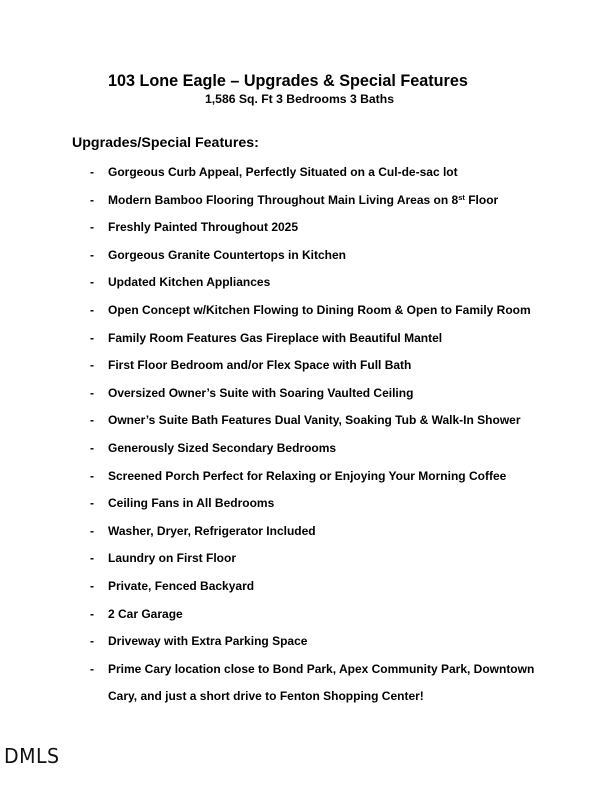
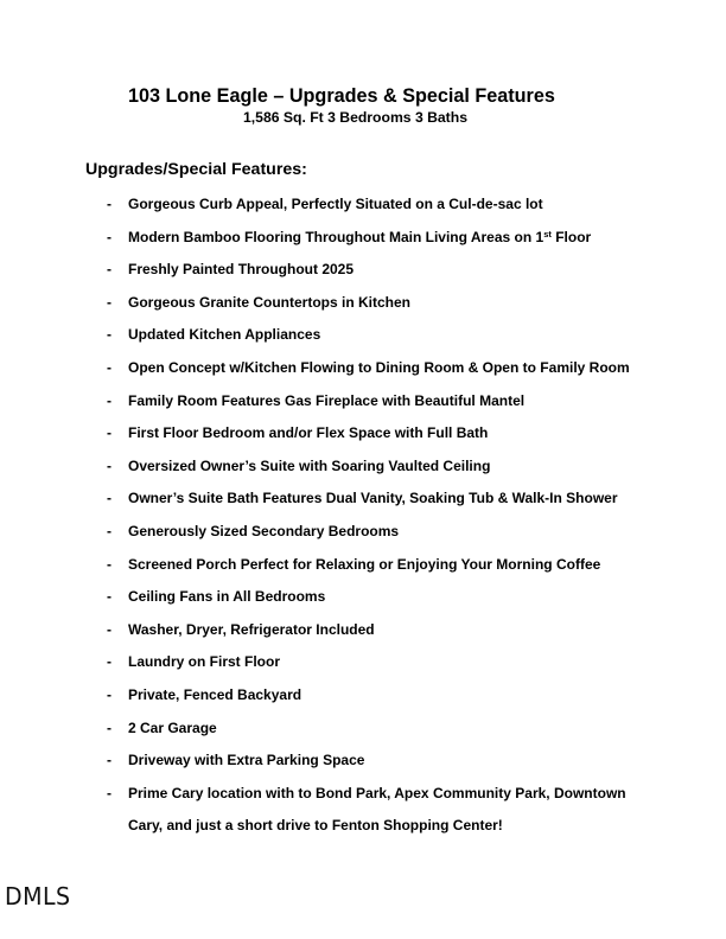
  103 Lone Eagle – Upgrades & Special Features
  1,586 Sq. Ft 3 Bedrooms 3 Baths
  Upgrades/Special Features:
  -
  Gorgeous Curb Appeal, Perfectly Situated on a Cul-de-sac lot
  -
- Modern Bamboo Flooring Throughout Main Living Areas on 8st Floor
+ Modern Bamboo Flooring Throughout Main Living Areas on 1st Floor
  -
  Freshly Painted Throughout 2025
  -
  Gorgeous Granite Countertops in Kitchen
  -
  Updated Kitchen Appliances
  -
  Open Concept w/Kitchen Flowing to Dining Room & Open to Family Room
  -
  Family Room Features Gas Fireplace with Beautiful Mantel
  -
  First Floor Bedroom and/or Flex Space with Full Bath
  -
  Oversized Owner’s Suite with Soaring Vaulted Ceiling
  -
  Owner’s Suite Bath Features Dual Vanity, Soaking Tub & Walk-In Shower
  -
  Generously Sized Secondary Bedrooms
  -
  Screened Porch Perfect for Relaxing or Enjoying Your Morning Coffee
  -
  Ceiling Fans in All Bedrooms
  -
  Washer, Dryer, Refrigerator Included
  -
  Laundry on First Floor
  -
  Private, Fenced Backyard
  -
  2 Car Garage
  -
  Driveway with Extra Parking Space
  -
- Prime Cary location close to Bond Park, Apex Community Park, Downtown
+ Prime Cary location with to Bond Park, Apex Community Park, Downtown
  Cary, and just a short drive to Fenton Shopping Center!
  DMLS
